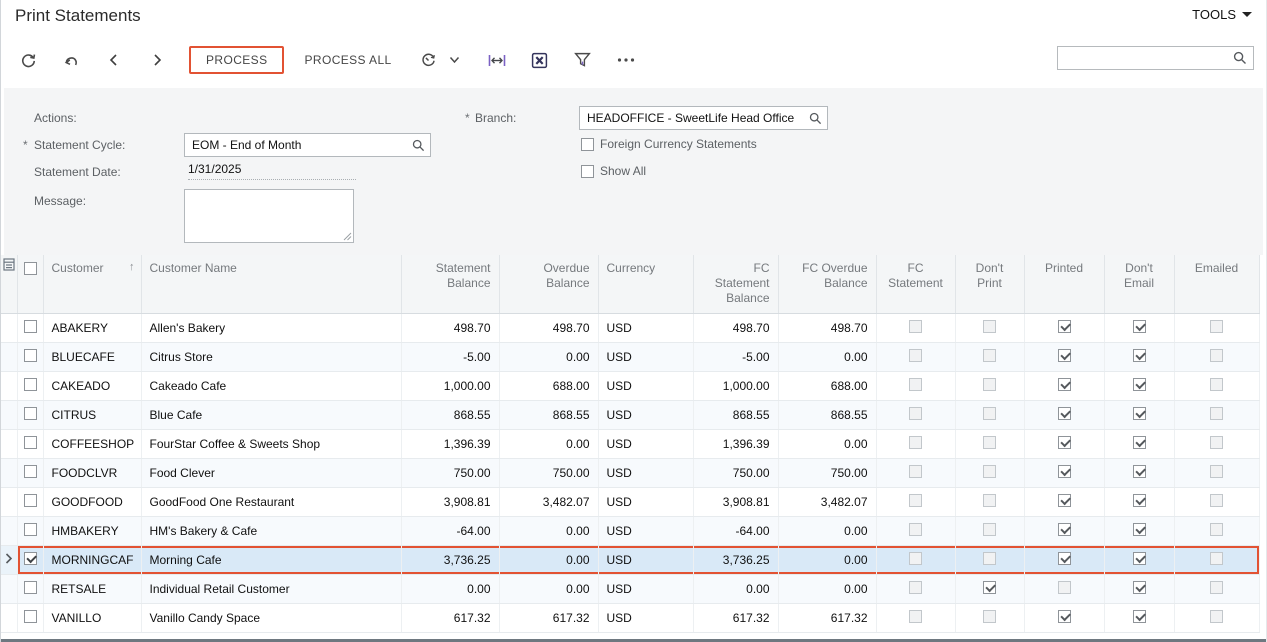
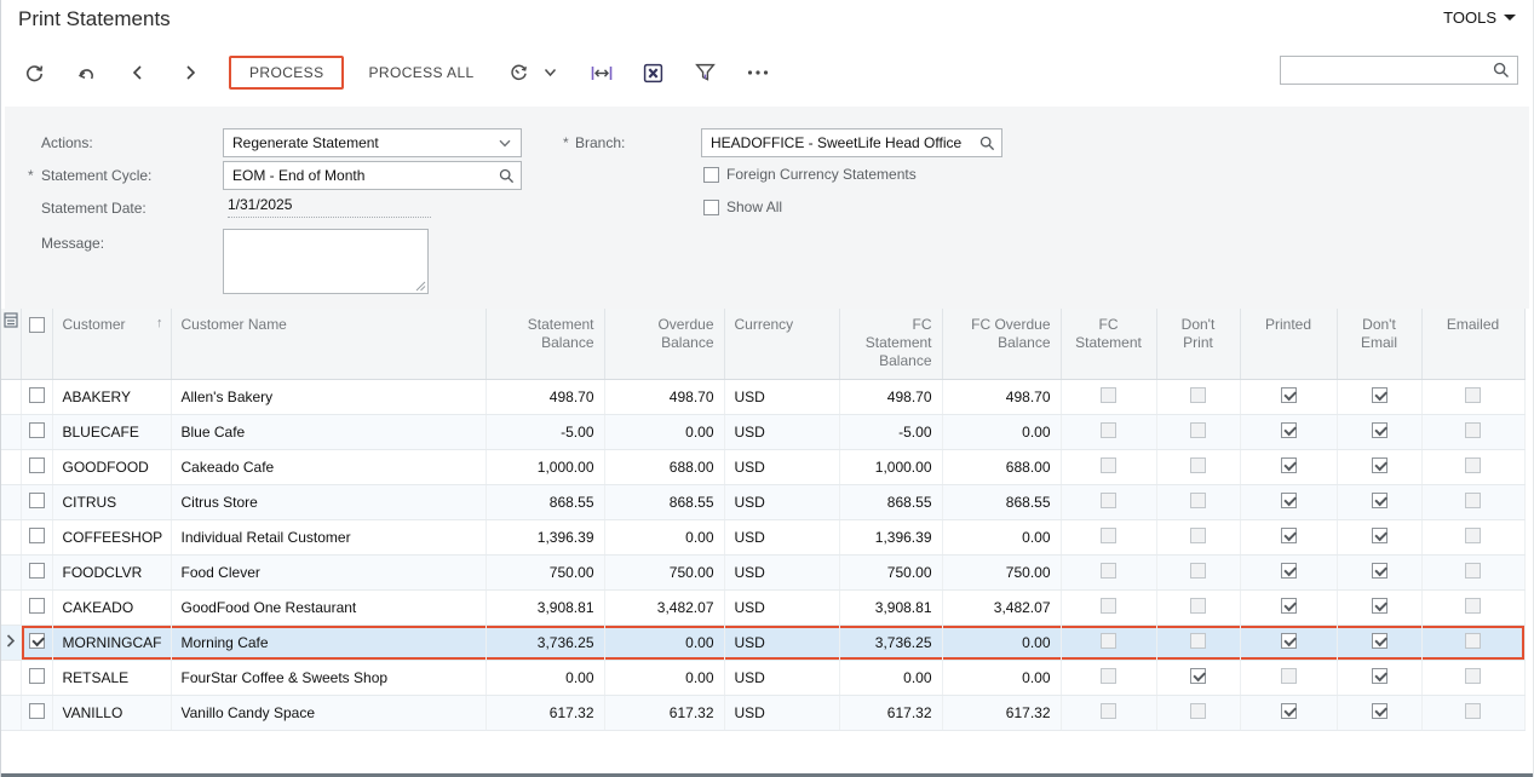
  Print Statements
  TOOLS
  PROCESS
  PROCESS ALL
  Actions:
+ Regenerate Statement
  *
  Statement Cycle:
  EOM - End of Month
  Statement Date:
  1/31/2025
  Message:
  *
  Branch:
  HEADOFFICE - SweetLife Head Office
  Foreign Currency Statements
  Show All
  		Customer ↑	Customer Name	Statement Balance	Overdue Balance	Currency	FC Statement Balance	FC Overdue Balance	FC Statement	Don't Print	Printed	Don't Email	Emailed
  		ABAKERY	Allen's Bakery	498.70	498.70	USD	498.70	498.70
- 		BLUECAFE	Citrus Store	-5.00	0.00	USD	-5.00	0.00
+ 		BLUECAFE	Blue Cafe	-5.00	0.00	USD	-5.00	0.00
- 		CAKEADO	Cakeado Cafe	1,000.00	688.00	USD	1,000.00	688.00
+ 		GOODFOOD	Cakeado Cafe	1,000.00	688.00	USD	1,000.00	688.00
- 		CITRUS	Blue Cafe	868.55	868.55	USD	868.55	868.55
+ 		CITRUS	Citrus Store	868.55	868.55	USD	868.55	868.55
- 		COFFEESHOP	FourStar Coffee & Sweets Shop	1,396.39	0.00	USD	1,396.39	0.00
+ 		COFFEESHOP	Individual Retail Customer	1,396.39	0.00	USD	1,396.39	0.00
  		FOODCLVR	Food Clever	750.00	750.00	USD	750.00	750.00
- 		GOODFOOD	GoodFood One Restaurant	3,908.81	3,482.07	USD	3,908.81	3,482.07
+ 		CAKEADO	GoodFood One Restaurant	3,908.81	3,482.07	USD	3,908.81	3,482.07
- 		HMBAKERY	HM's Bakery & Cafe	-64.00	0.00	USD	-64.00	0.00
  		MORNINGCAF	Morning Cafe	3,736.25	0.00	USD	3,736.25	0.00
- 		RETSALE	Individual Retail Customer	0.00	0.00	USD	0.00	0.00
+ 		RETSALE	FourStar Coffee & Sweets Shop	0.00	0.00	USD	0.00	0.00
  		VANILLO	Vanillo Candy Space	617.32	617.32	USD	617.32	617.32
